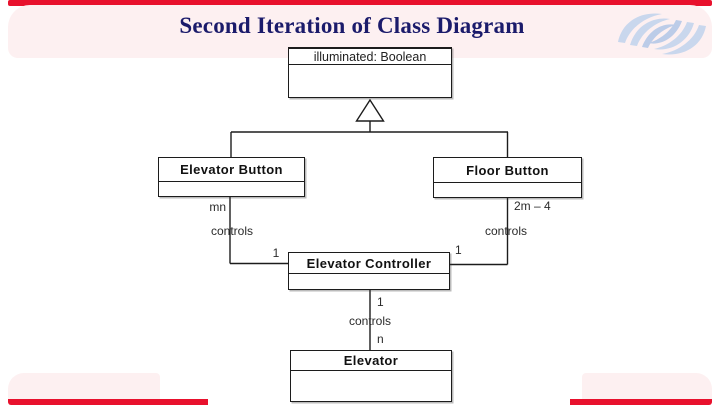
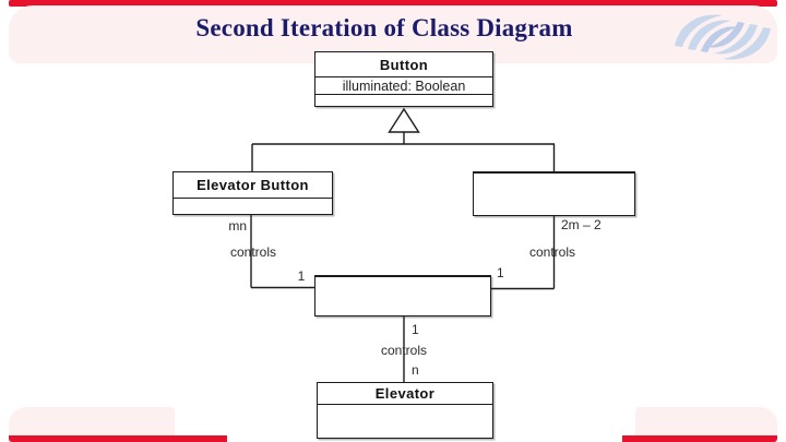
  Second Iteration of Class Diagram
+ Button
  illuminated: Boolean
  Elevator Button
- Floor Button
- Elevator Controller
  Elevator
  mn
  controls
  1
- 2m – 4
+ 2m – 2
  controls
  1
  1
  controls
  n
